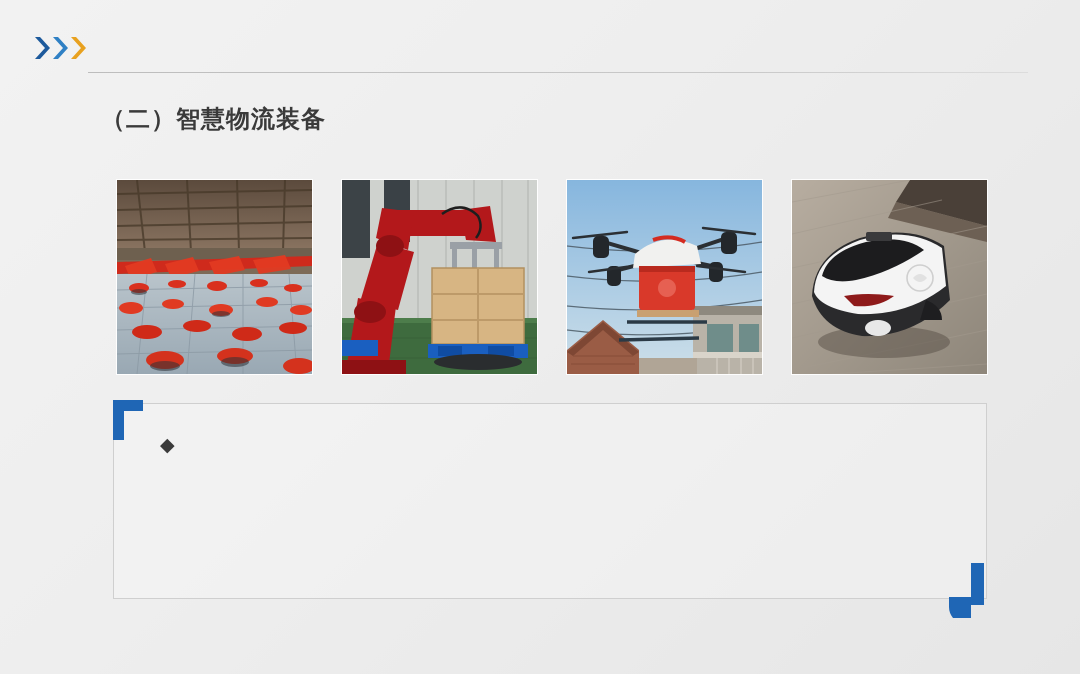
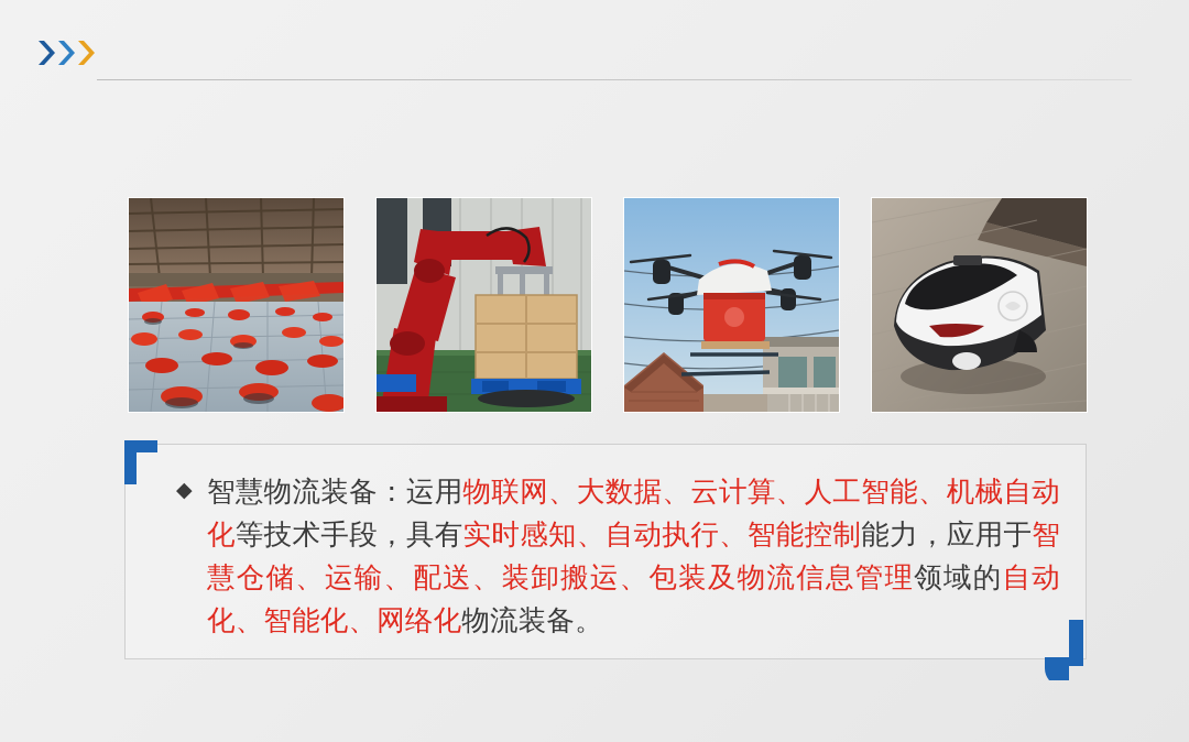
- （二）智慧物流装备
  ◆
+ 智慧物流装备：运用物联网、大数据、云计算、人工智能、机械自动化等技术手段，具有实时感知、自动执行、智能控制能力，应用于智慧仓储、运输、配送、装卸搬运、包装及物流信息管理领域的自动化、智能化、网络化物流装备。
